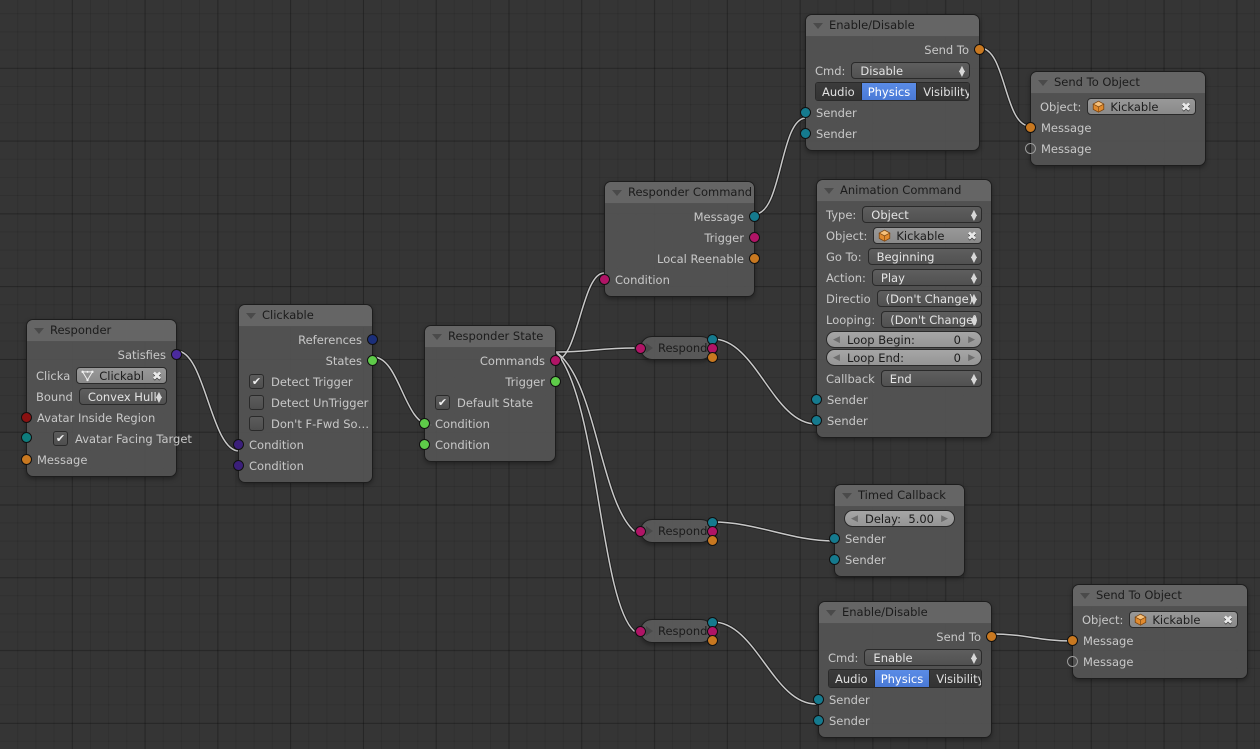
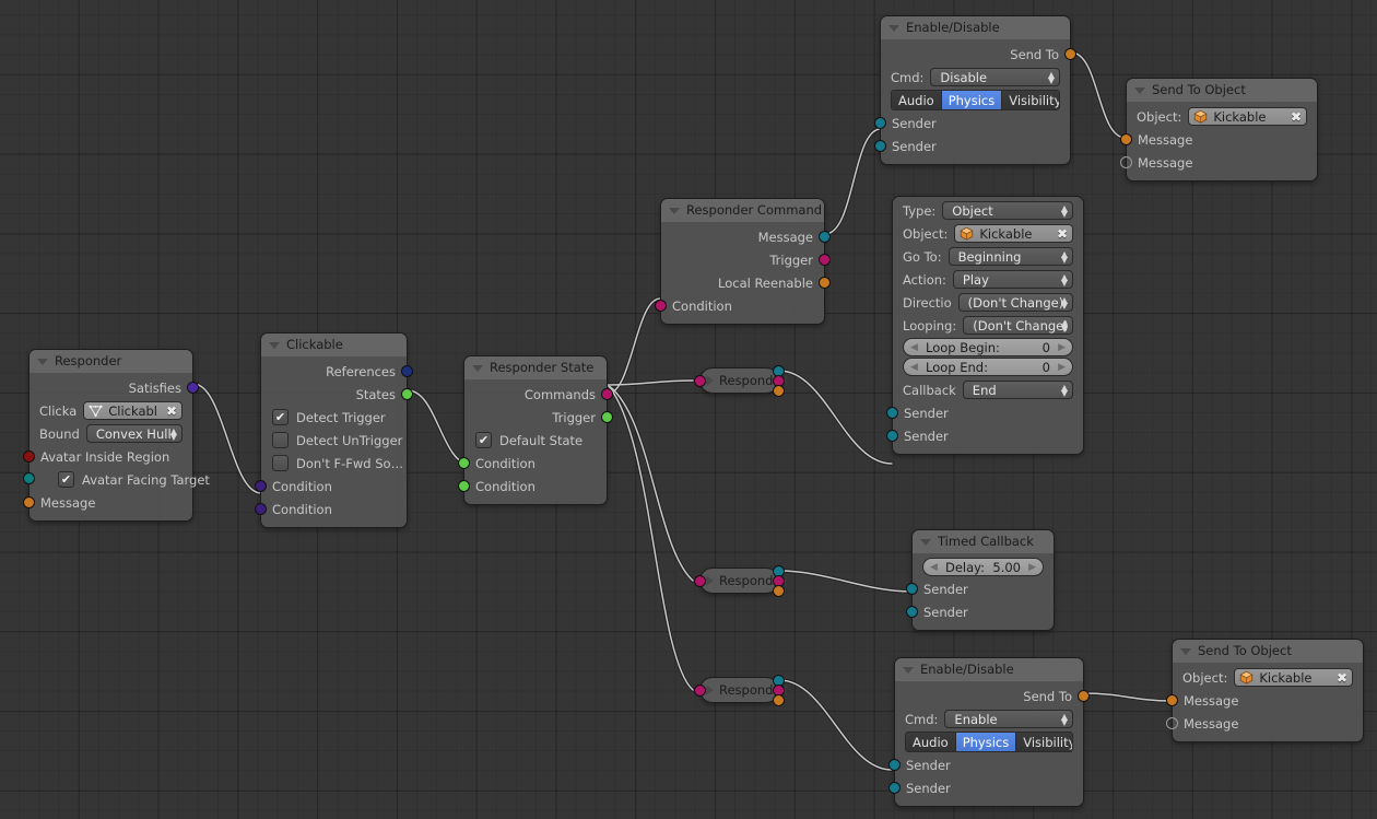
  Enable/Disable
  Send To
  Cmd:
  Disable
  ▲
  ▼
  Audio
  Physics
  Visibility
  Sender
  Sender
  Send To Object
  Object:
  Kickable
  ✖
  Message
  Message
  Responder Command
  Message
  Trigger
  Local Reenable
  Condition
- Animation Command
  Type:
  Object
  ▲
  ▼
  Object:
  Kickable
  ✖
  Go To:
  Beginning
  ▲
  ▼
  Action:
  Play
  ▲
  ▼
  Directio
  (Don't Change)
  ▲
  ▼
  Looping:
  (Don't Change)
  ▲
  ▼
  ◀
  Loop Begin:
  0
  ▶
  ◀
  Loop End:
  0
  ▶
  Callback
  End
  ▲
  ▼
  Sender
  Sender
  Responder
  Satisfies
  Clicka
  Clickabl
  ✖
  Bound
  Convex Hull
  ▲
  ▼
  Avatar Inside Region
  ✔
  Avatar Facing Target
  Message
  Clickable
  References
  States
  ✔
  Detect Trigger
  Detect UnTrigger
  Don't F-Fwd So…
  Condition
  Condition
  Responder State
  Commands
  Trigger
  ✔
  Default State
  Condition
  Condition
  Respond
  Respond
  Respond
  Timed Callback
  ◀
  Delay:
  5.00
  ▶
  Sender
  Sender
  Enable/Disable
  Send To
  Cmd:
  Enable
  ▲
  ▼
  Audio
  Physics
  Visibilit
  Sender
  Sender
  Send To Object
  Object:
  Kickable
  ✖
  Message
  Message
